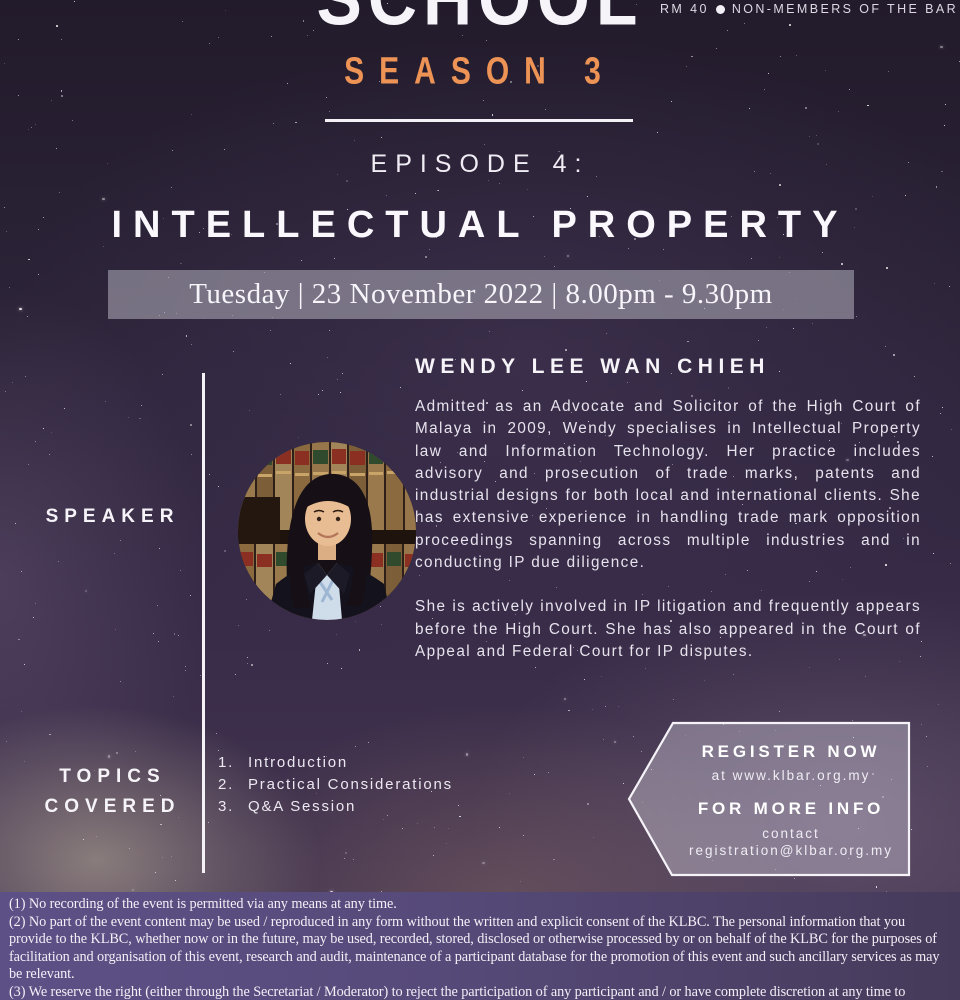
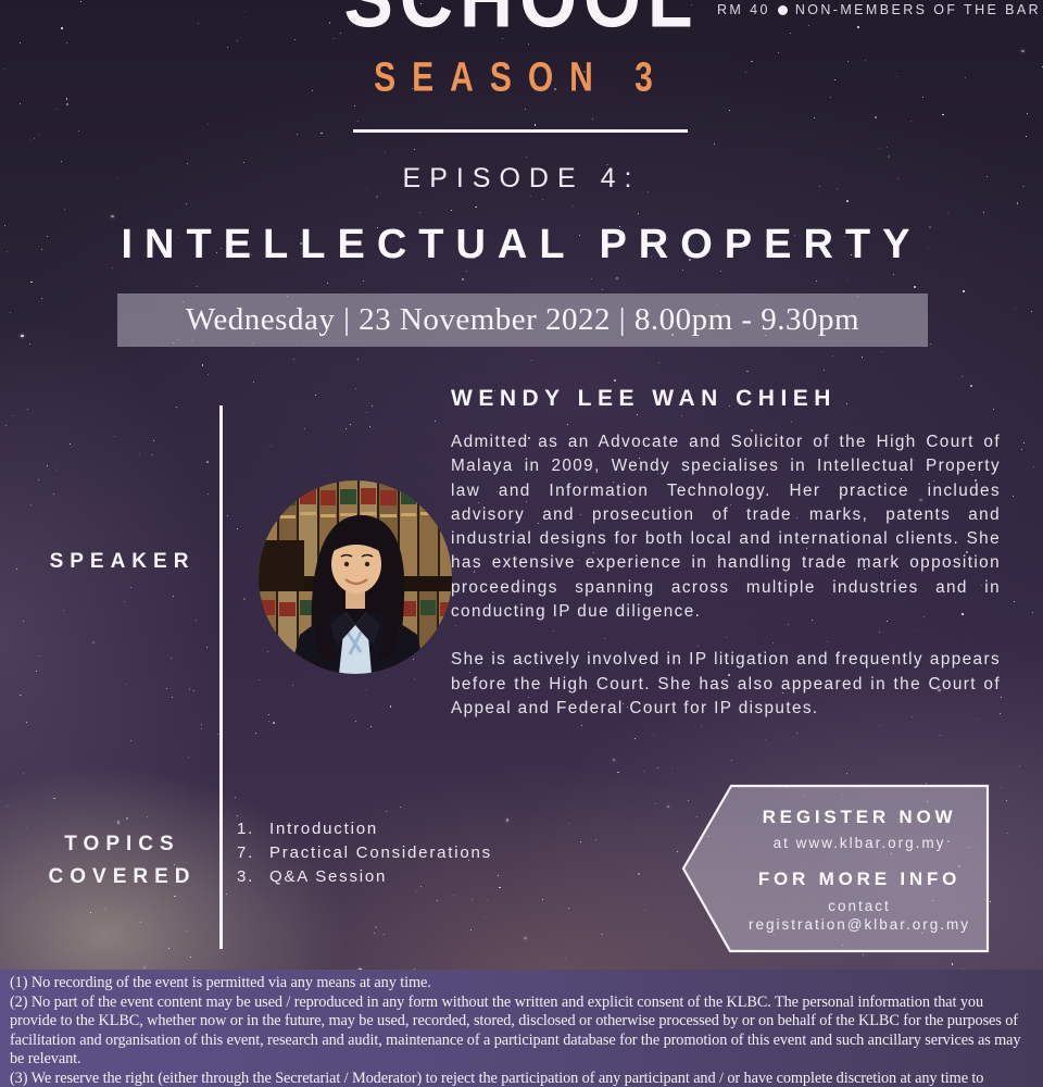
  RM 40
  NON-MEMBERS OF THE BAR
  SEASON 3
  EPISODE 4:
  INTELLECTUAL PROPERTY
- Tuesday | 23 November 2022 | 8.00pm - 9.30pm
+ Wednesday | 23 November 2022 | 8.00pm - 9.30pm
  SPEAKER
  WENDY LEE WAN CHIEH
  Admitted as an Advocate and Solicitor of the High Court of Malaya in 2009, Wendy specialises in Intellectual Property law and Information Technology. Her practice includes advisory and prosecution of trade marks, patents and industrial designs for both local and international clients. She has extensive experience in handling trade mark opposition proceedings spanning across multiple industries and in conducting IP due diligence.
  She is actively involved in IP litigation and frequently appears before the High Court. She has also appeared in the Court of Appeal and Federal Court for IP disputes.
  TOPICS
  COVERED
  1.
  Introduction
- 2.
+ 7.
  Practical Considerations
  3.
  Q&A Session
  REGISTER NOW
  at www.klbar.org.my
  FOR MORE INFO
  contact
  registration@klbar.org.my
  (1) No recording of the event is permitted via any means at any time.
  (2) No part of the event content may be used / reproduced in any form without the written and explicit consent of the KLBC. The personal information that you provide to the KLBC, whether now or in the future, may be used, recorded, stored, disclosed or otherwise processed by or on behalf of the KLBC for the purposes of facilitation and organisation of this event, research and audit, maintenance of a participant database for the promotion of this event and such ancillary services as may be relevant.
